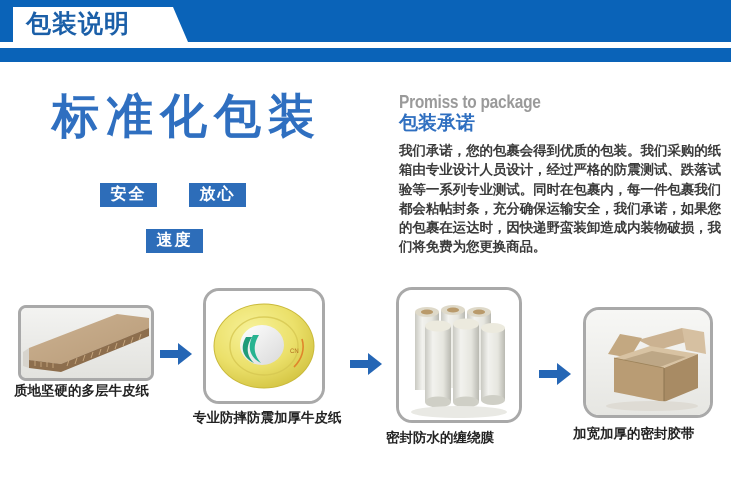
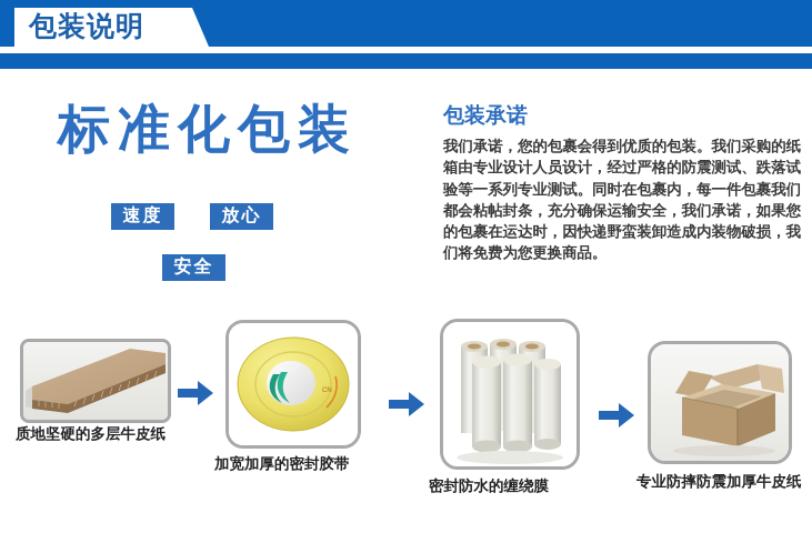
  包装说明
  标准化包装
- 安全
+ 速度
  放心
- 速度
+ 安全
- Promiss to package
  包装承诺
  我们承诺，您的包裹会得到优质的包装。我们采购的纸箱由专业设计人员设计，经过严格的防震测试、跌落试验等一系列专业测试。同时在包裹内，每一件包裹我们都会粘帖封条，充分确保运输安全，我们承诺，如果您的包裹在运达时，因快递野蛮装卸造成内装物破损，我们将免费为您更换商品。
  质地坚硬的多层牛皮纸
- 专业防摔防震加厚牛皮纸
+ 加宽加厚的密封胶带
  密封防水的缠绕膜
- 加宽加厚的密封胶带
+ 专业防摔防震加厚牛皮纸
